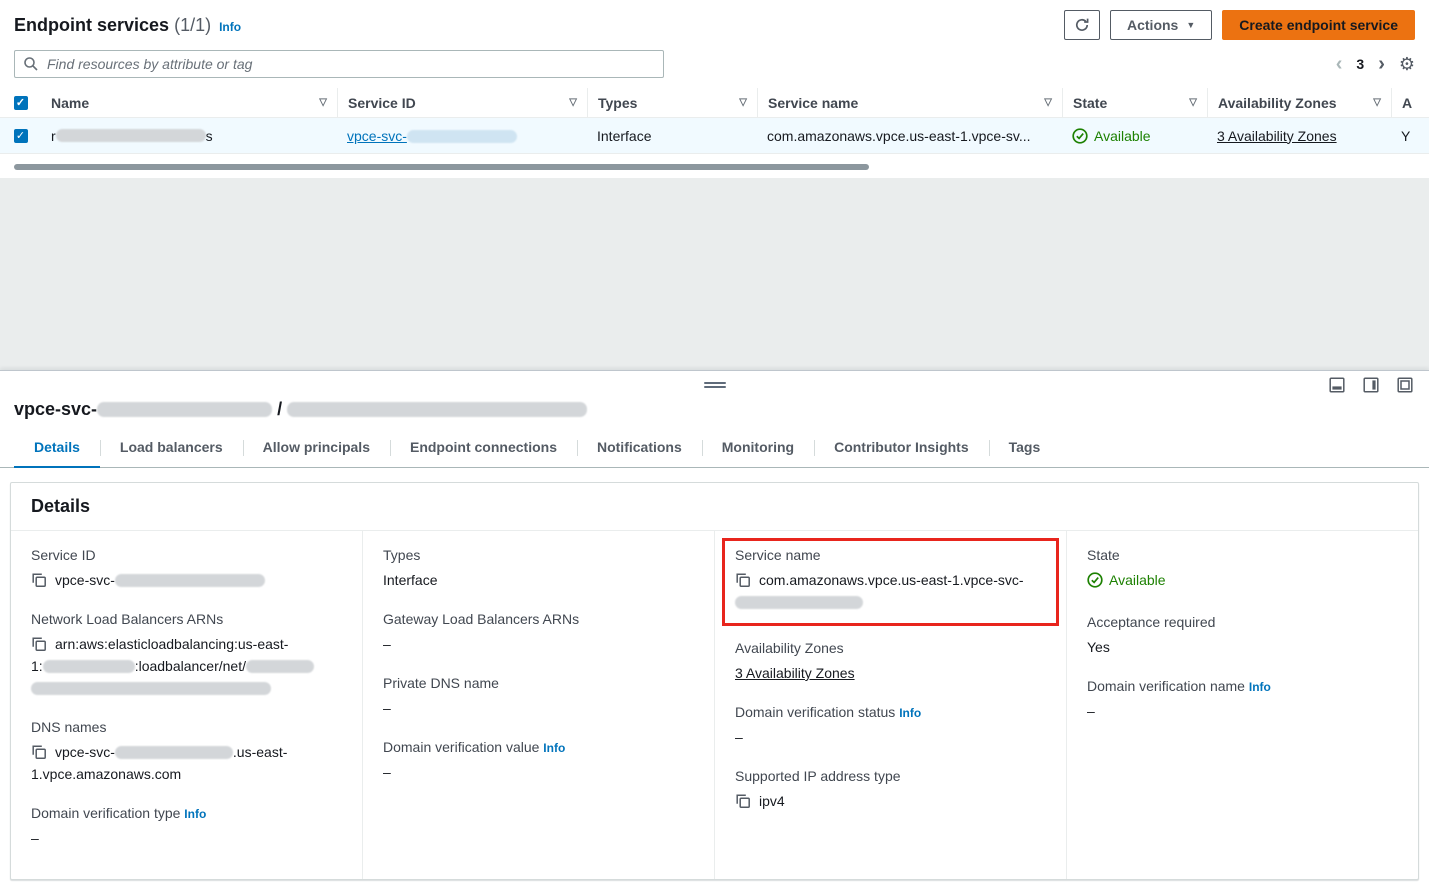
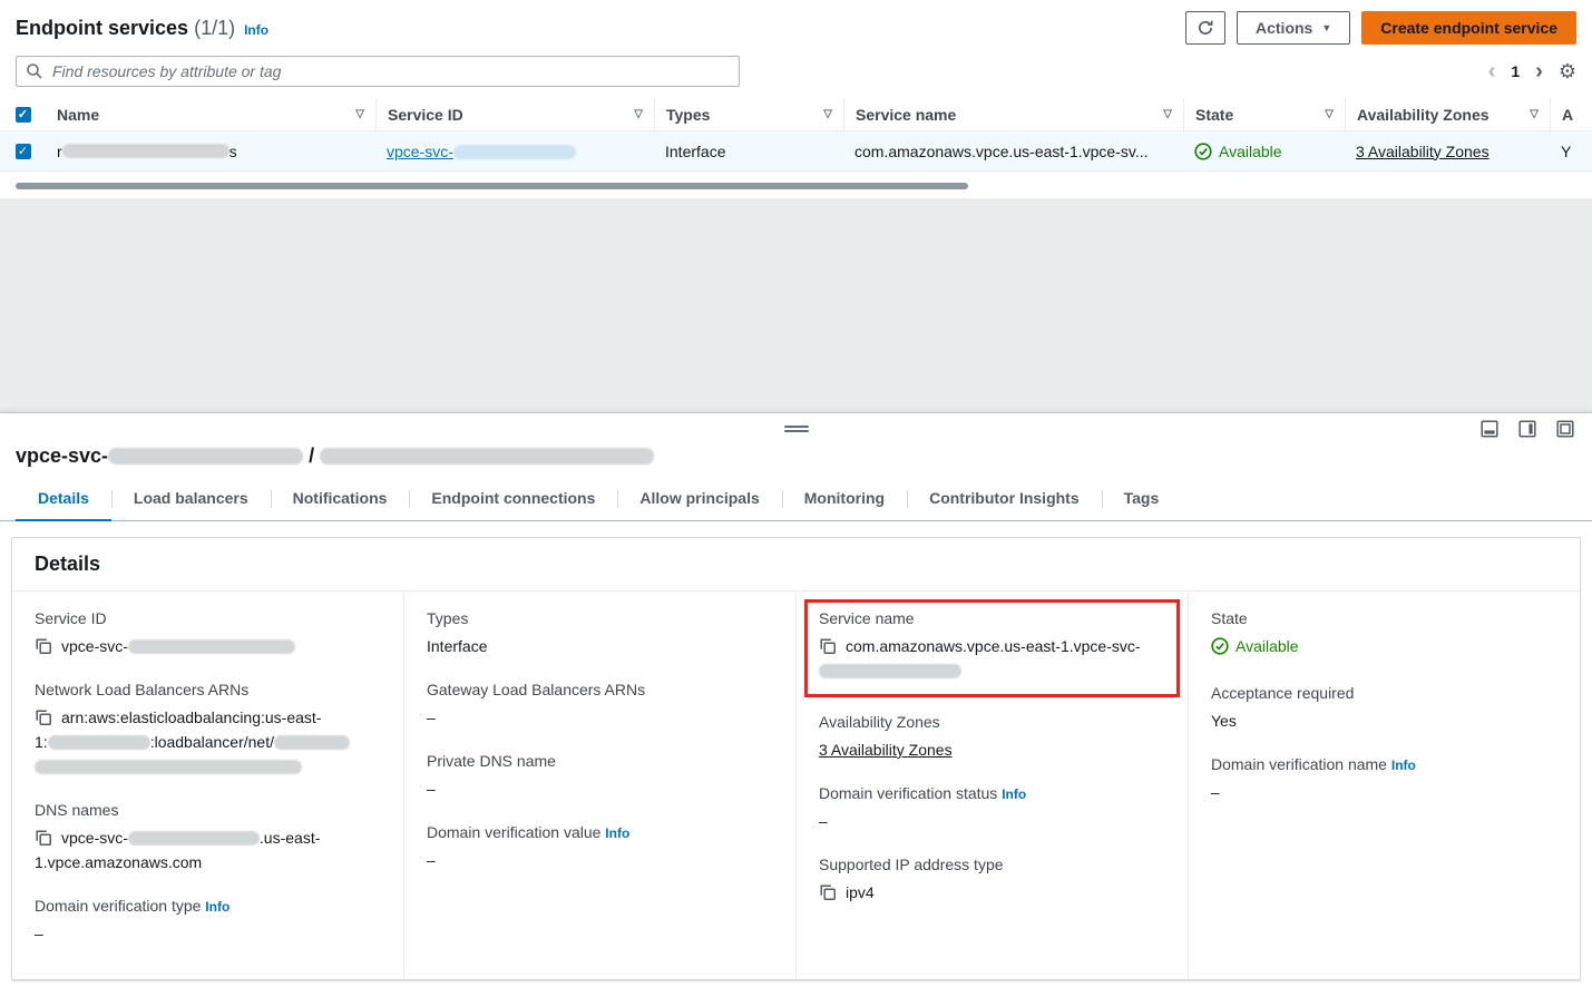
  Endpoint services (1/1)
  Info
  Actions
  ▼
  Create endpoint service
  Find resources by attribute or tag
  ‹
- 3
+ 1
  ›
  ⚙
  ✓
  Name
  ▽
  Service ID
  ▽
  Types
  ▽
  Service name
  ▽
  State
  ▽
  Availability Zones
  ▽
  A
  ✓
  r
  s
  vpce-svc-
  Interface
  com.amazonaws.vpce.us-east-1.vpce-sv...
  Available
  3 Availability Zones
  Y
  vpce-svc- /
  Details
  Load balancers
- Allow principals
+ Notifications
  Endpoint connections
- Notifications
+ Allow principals
  Monitoring
  Contributor Insights
  Tags
  Details
  Service ID
  vpce-svc-
  Network Load Balancers ARNs
  arn:aws:elasticloadbalancing:us-east-
  1: :loadbalancer/net/
  DNS names
  vpce-svc- .us-east-
  1.vpce.amazonaws.com
  Domain verification type Info
  –
  Types
  Interface
  Gateway Load Balancers ARNs
  –
  Private DNS name
  –
  Domain verification value Info
  –
  Service name
  com.amazonaws.vpce.us-east-1.vpce-svc-
  Availability Zones
  3 Availability Zones
  Domain verification status Info
  –
  Supported IP address type
  ipv4
  State
  Available
  Acceptance required
  Yes
  Domain verification name Info
  –
